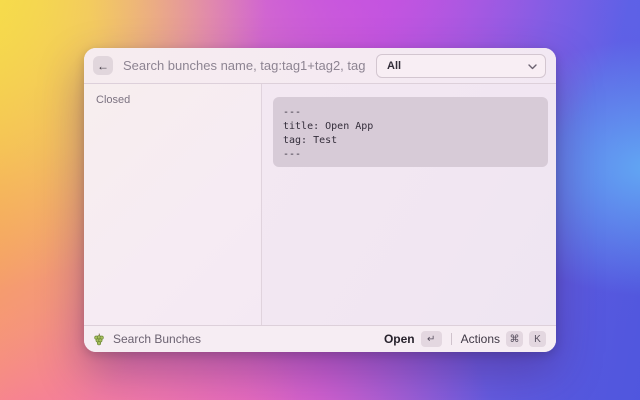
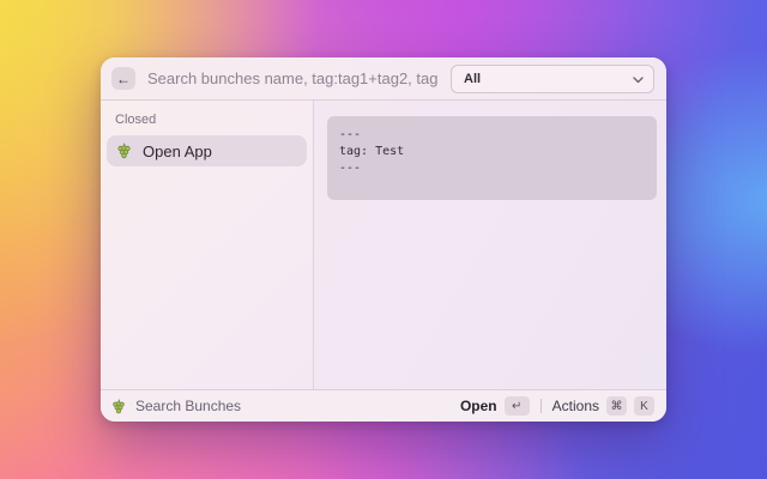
  ←
  Search bunches name, tag:tag1+tag2, tag
  All
  Closed
+ Open App
  ---
- title: Open App
  tag: Test
  ---
  Search Bunches
  Open
  ↵
  Actions
  ⌘
  K
